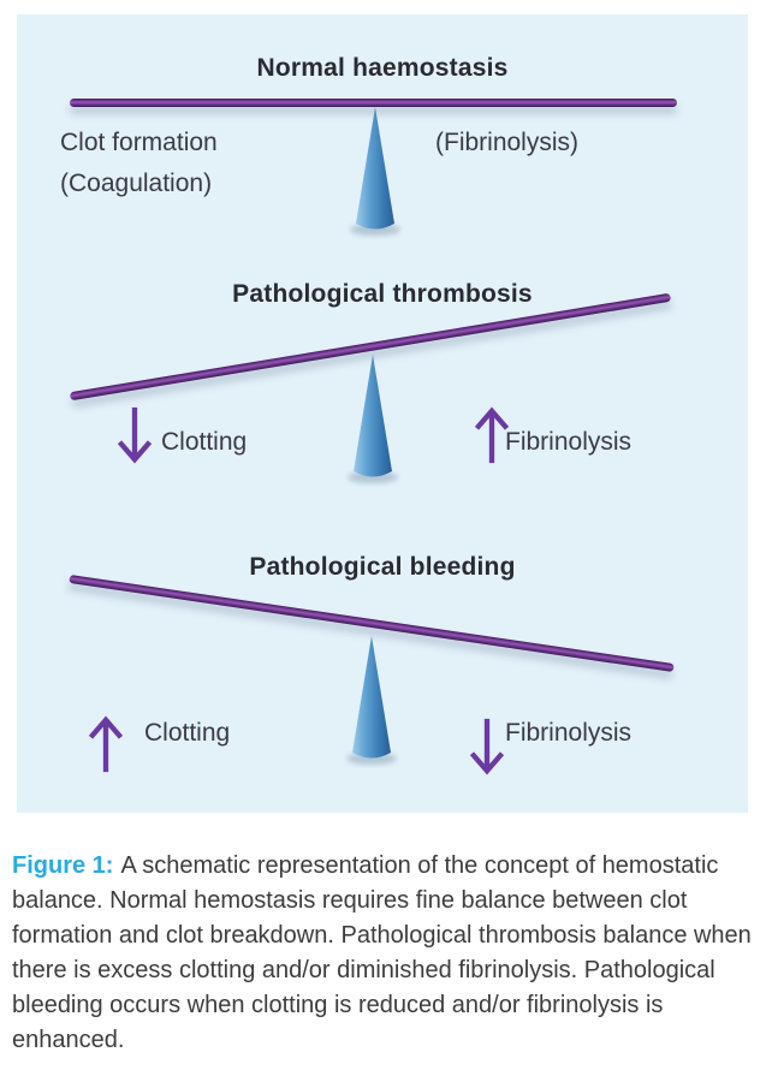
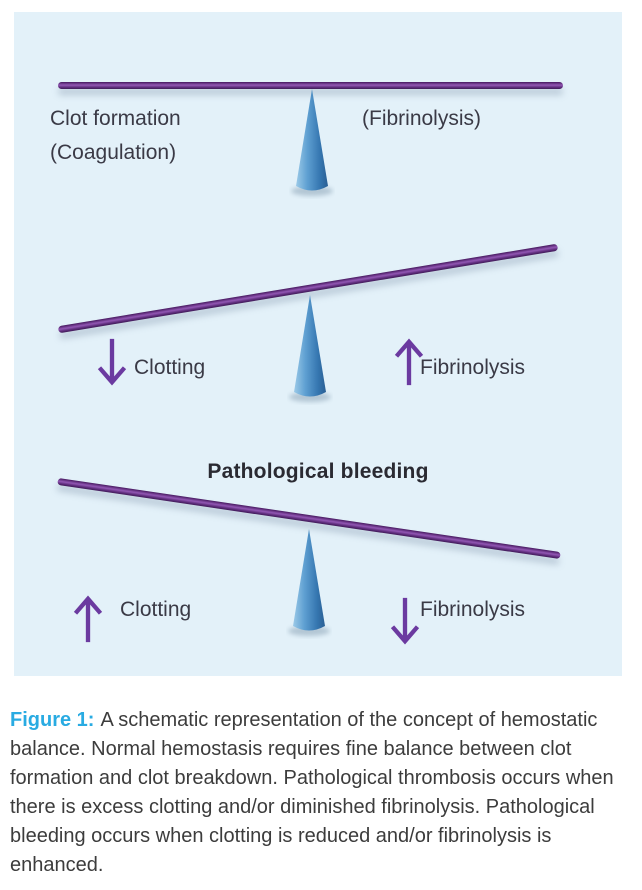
- Normal haemostasis
  Clot formation
  (Coagulation)
  (Fibrinolysis)
- Pathological thrombosis
  Clotting
  Fibrinolysis
  Pathological bleeding
  Clotting
  Fibrinolysis
- Figure 1: A schematic representation of the concept of hemostatic balance. Normal hemostasis requires fine balance between clot formation and clot breakdown. Pathological thrombosis balance when there is excess clotting and/or diminished fibrinolysis. Pathological bleeding occurs when clotting is reduced and/or fibrinolysis is enhanced.
+ Figure 1: A schematic representation of the concept of hemostatic balance. Normal hemostasis requires fine balance between clot formation and clot breakdown. Pathological thrombosis occurs when there is excess clotting and/or diminished fibrinolysis. Pathological bleeding occurs when clotting is reduced and/or fibrinolysis is enhanced.
